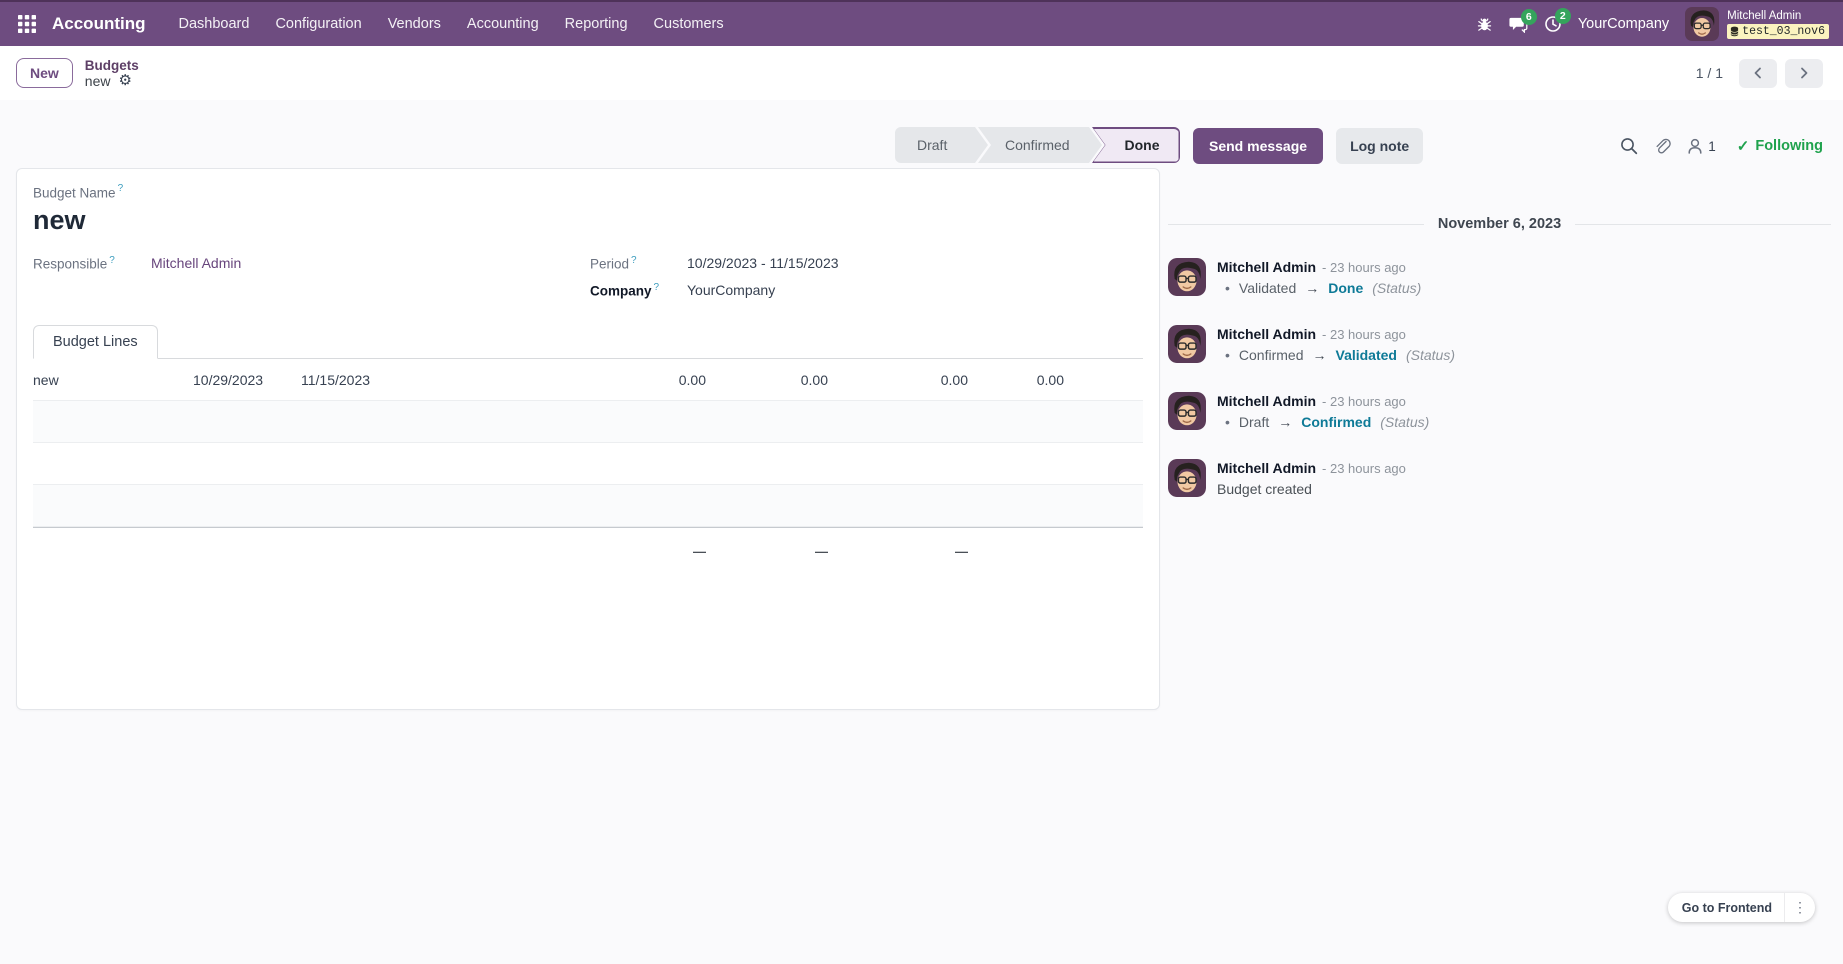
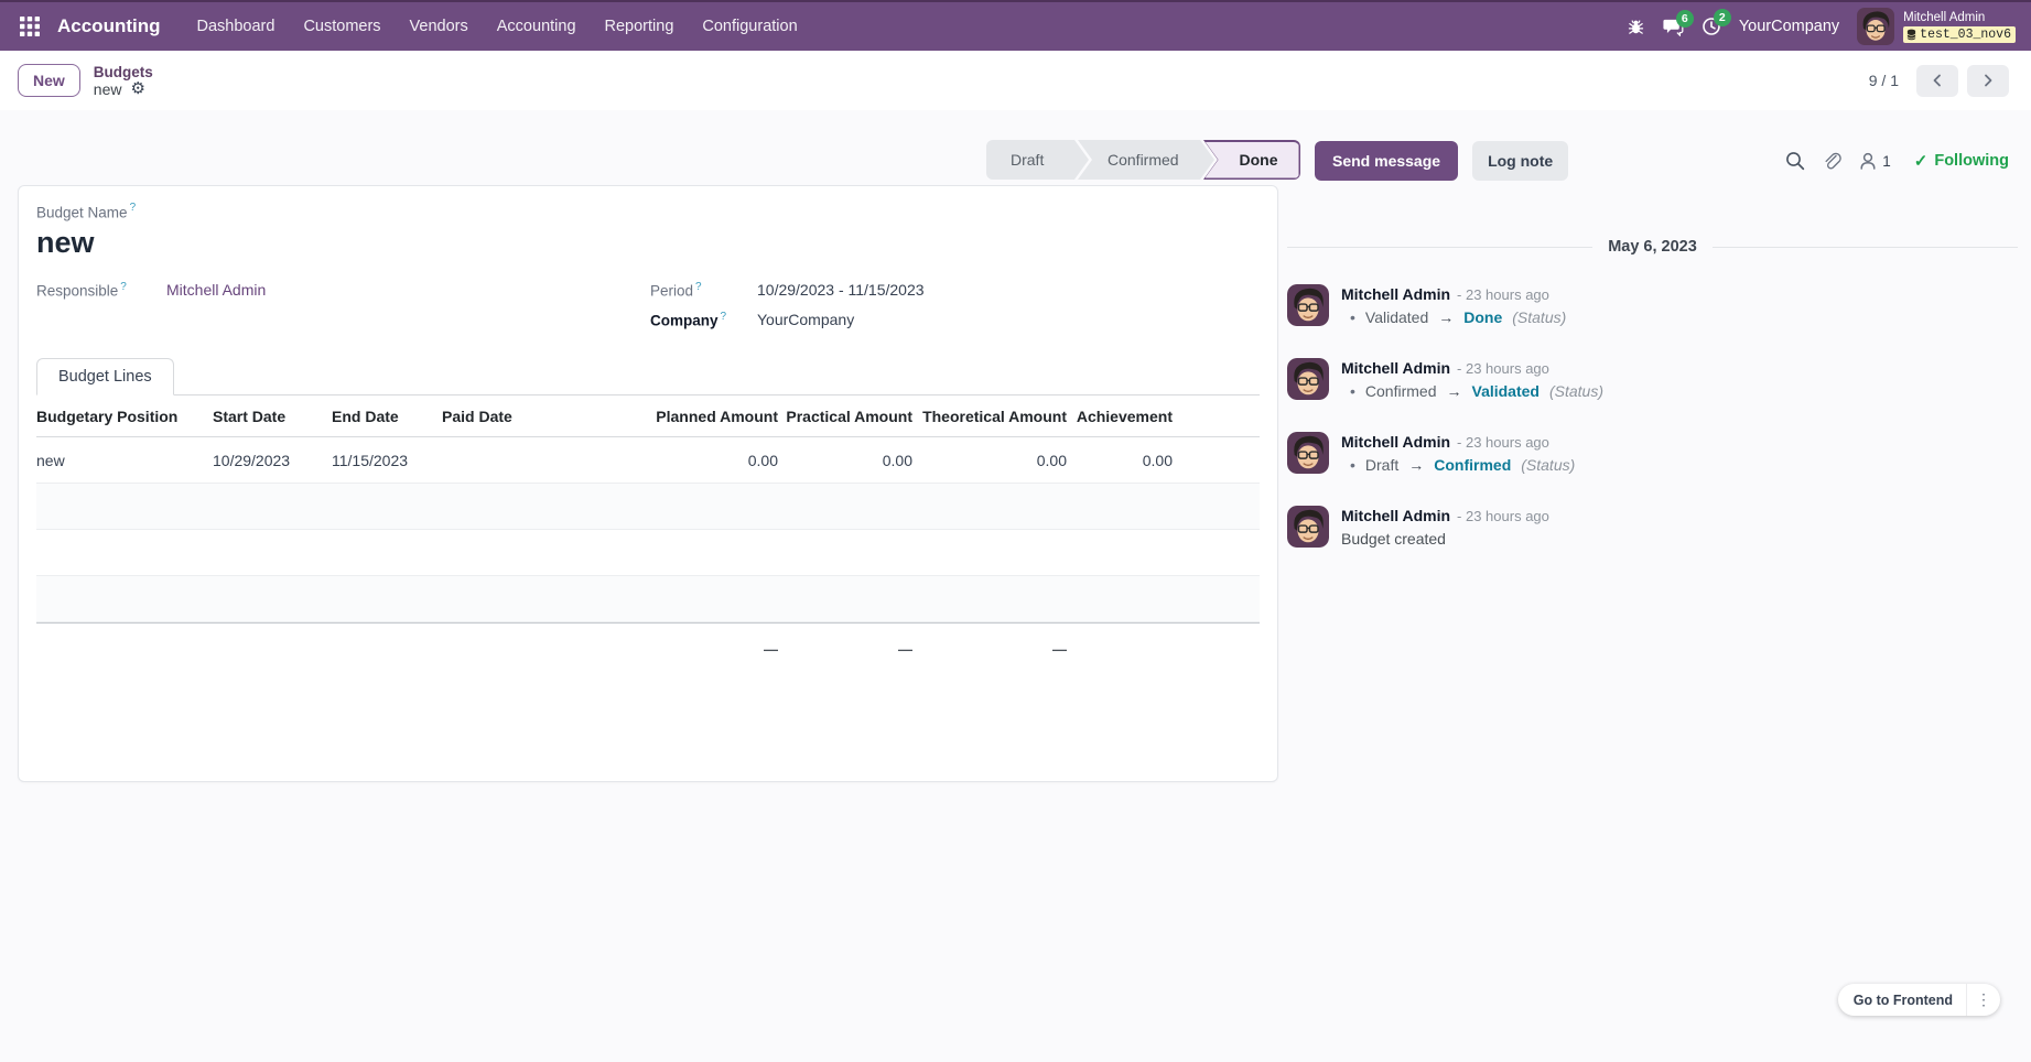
  Accounting
  Dashboard
- Configuration
+ Customers
  Vendors
  Accounting
  Reporting
- Customers
+ Configuration
  6
  2
  YourCompany
  Mitchell Admin
  test_03_nov6
  New
  Budgets
  new
  ⚙
- 1 / 1
+ 9 / 1
  Draft
  Confirmed
  Done
  Budget Name ?
  new
  Responsible ?
  Mitchell Admin
  Period ?
  10/29/2023 - 11/15/2023
  Company ?
  YourCompany
  Budget Lines
+ Budgetary Position
+ Start Date
+ End Date
+ Paid Date
+ Planned Amount
+ Practical Amount
+ Theoretical Amount
+ Achievement
  new
  10/29/2023
  11/15/2023
  0.00
  0.00
  0.00
  0.00
  —
  —
  —
  Send message
  Log note
  1
  ✓
  Following
- November 6, 2023
+ May 6, 2023
  Mitchell Admin
  - 23 hours ago
  •
  Validated
  →
  Done
  (Status)
  Mitchell Admin
  - 23 hours ago
  •
  Confirmed
  →
  Validated
  (Status)
  Mitchell Admin
  - 23 hours ago
  •
  Draft
  →
  Confirmed
  (Status)
  Mitchell Admin
  - 23 hours ago
  Budget created
  Go to Frontend
  ⋮
